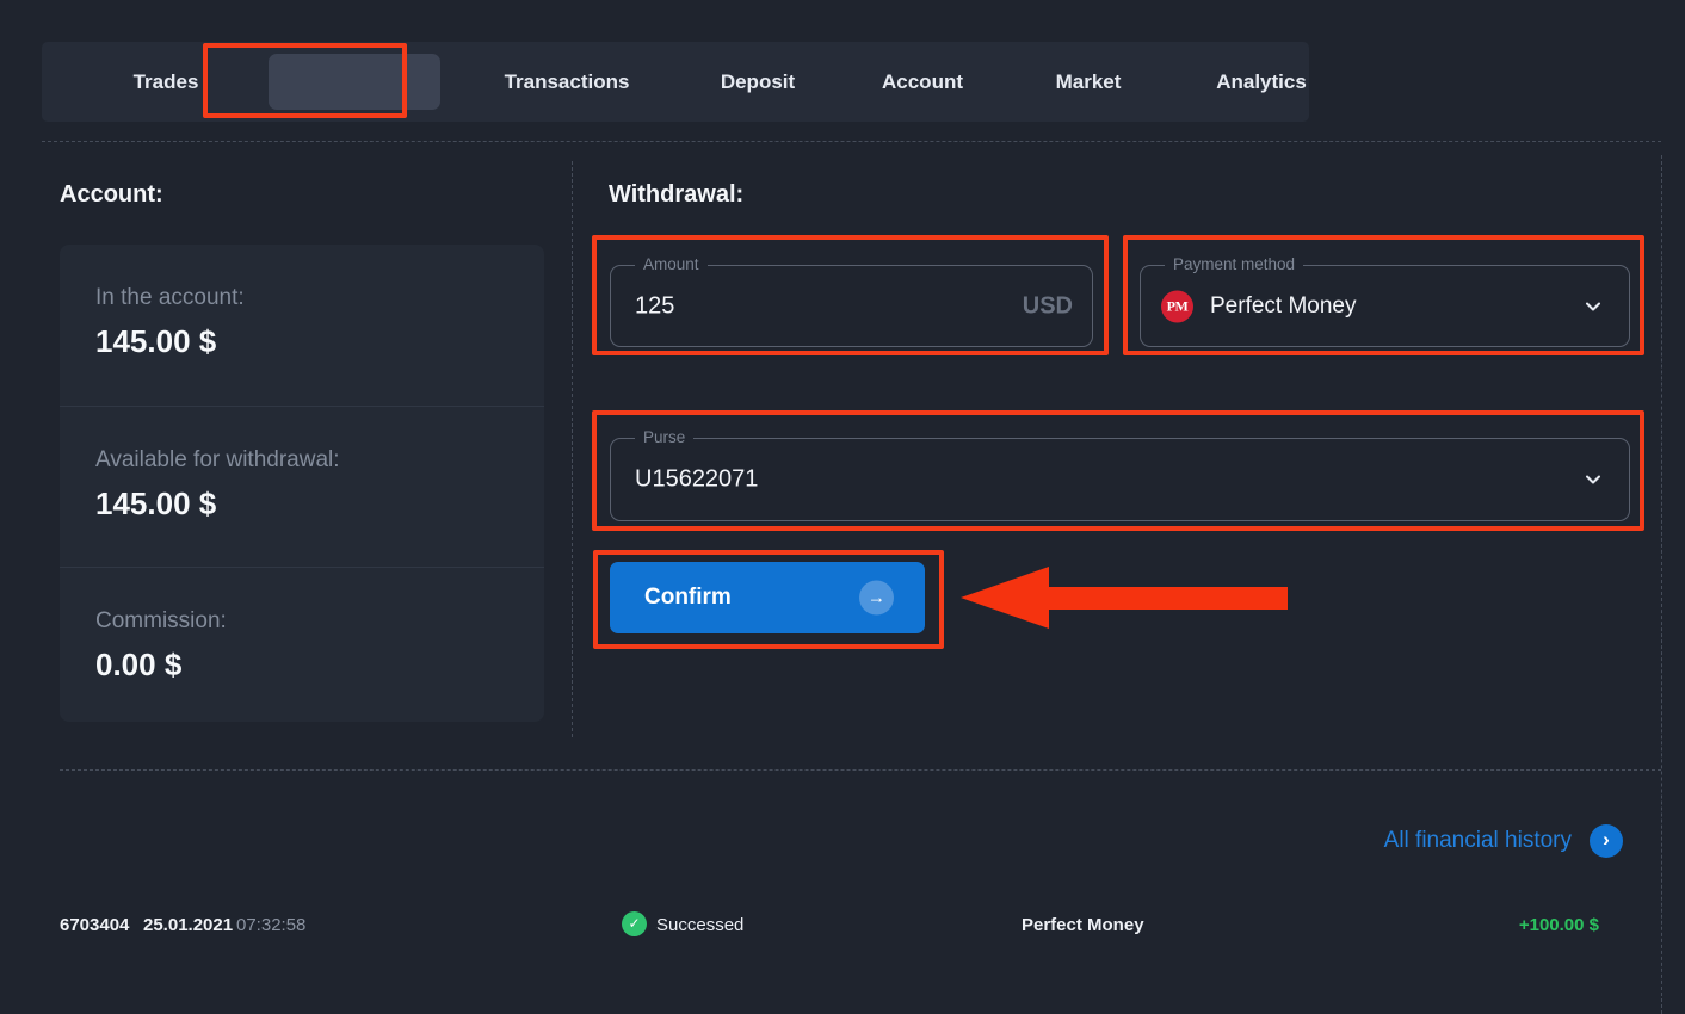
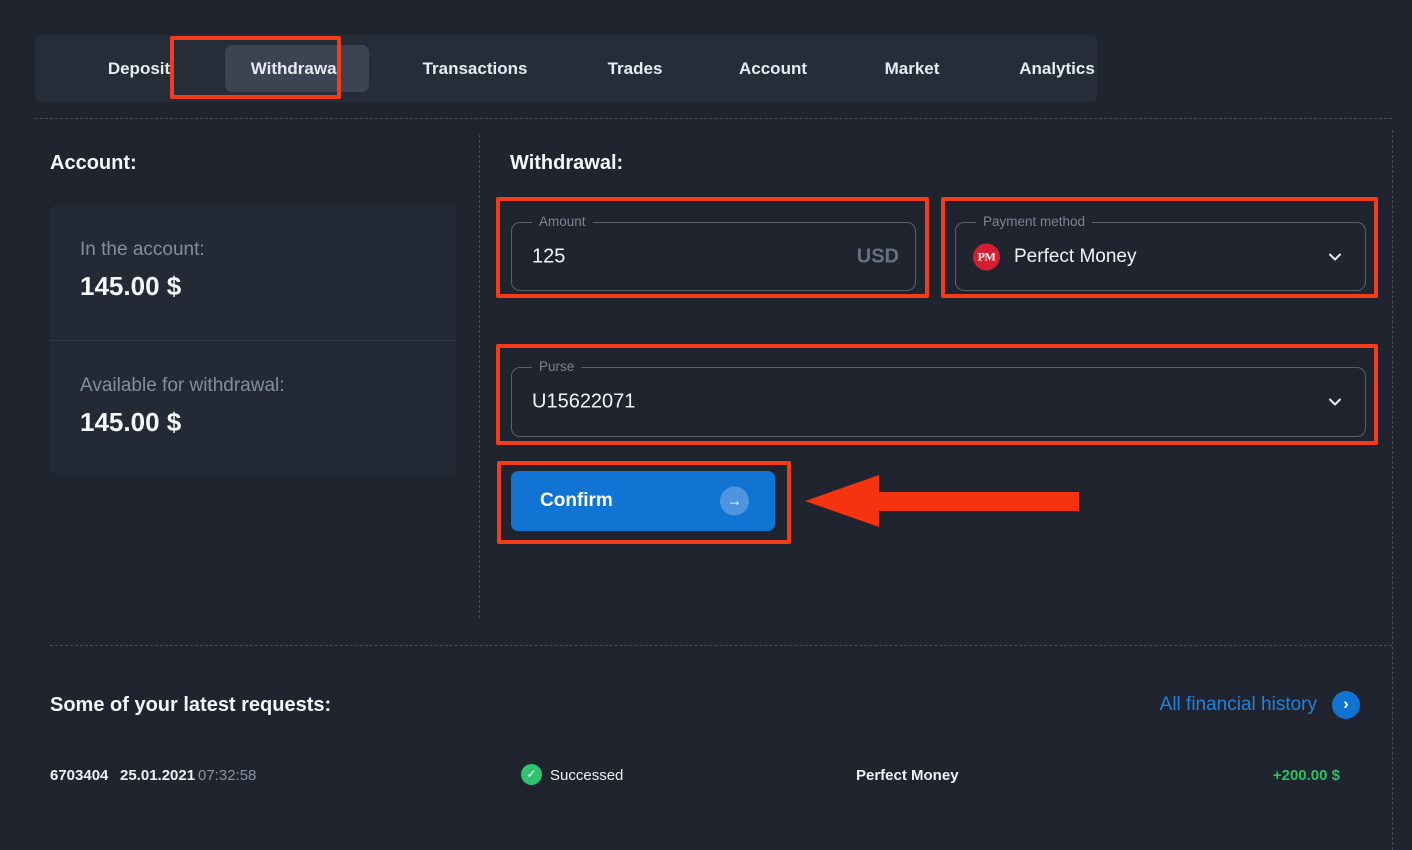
- Trades
+ Deposit
+ Withdrawal
  Transactions
- Deposit
+ Trades
  Account
  Market
  Analytics
  Account:
  In the account:
  145.00 $
  Available for withdrawal:
  145.00 $
- Commission:
- 0.00 $
  Withdrawal:
  Amount
  125
  USD
  Payment method
  PM
  Perfect Money
  Purse
  U15622071
  Confirm
  →
+ Some of your latest requests:
  All financial history
  ›
  6703404
  25.01.2021
  07:32:58
  ✓
  Successed
  Perfect Money
- +100.00 $
+ +200.00 $
